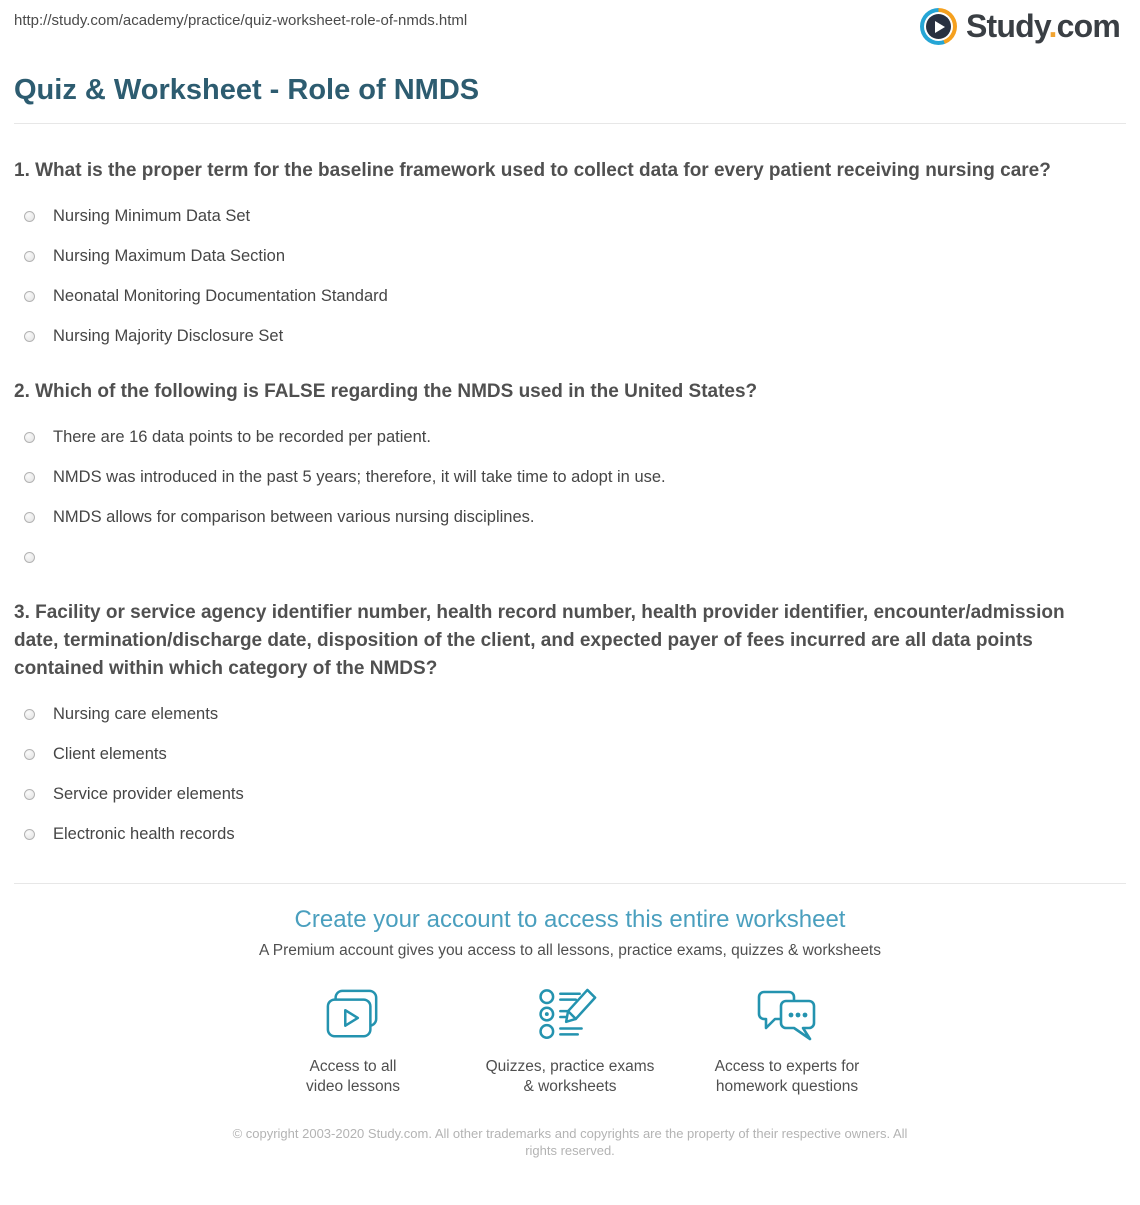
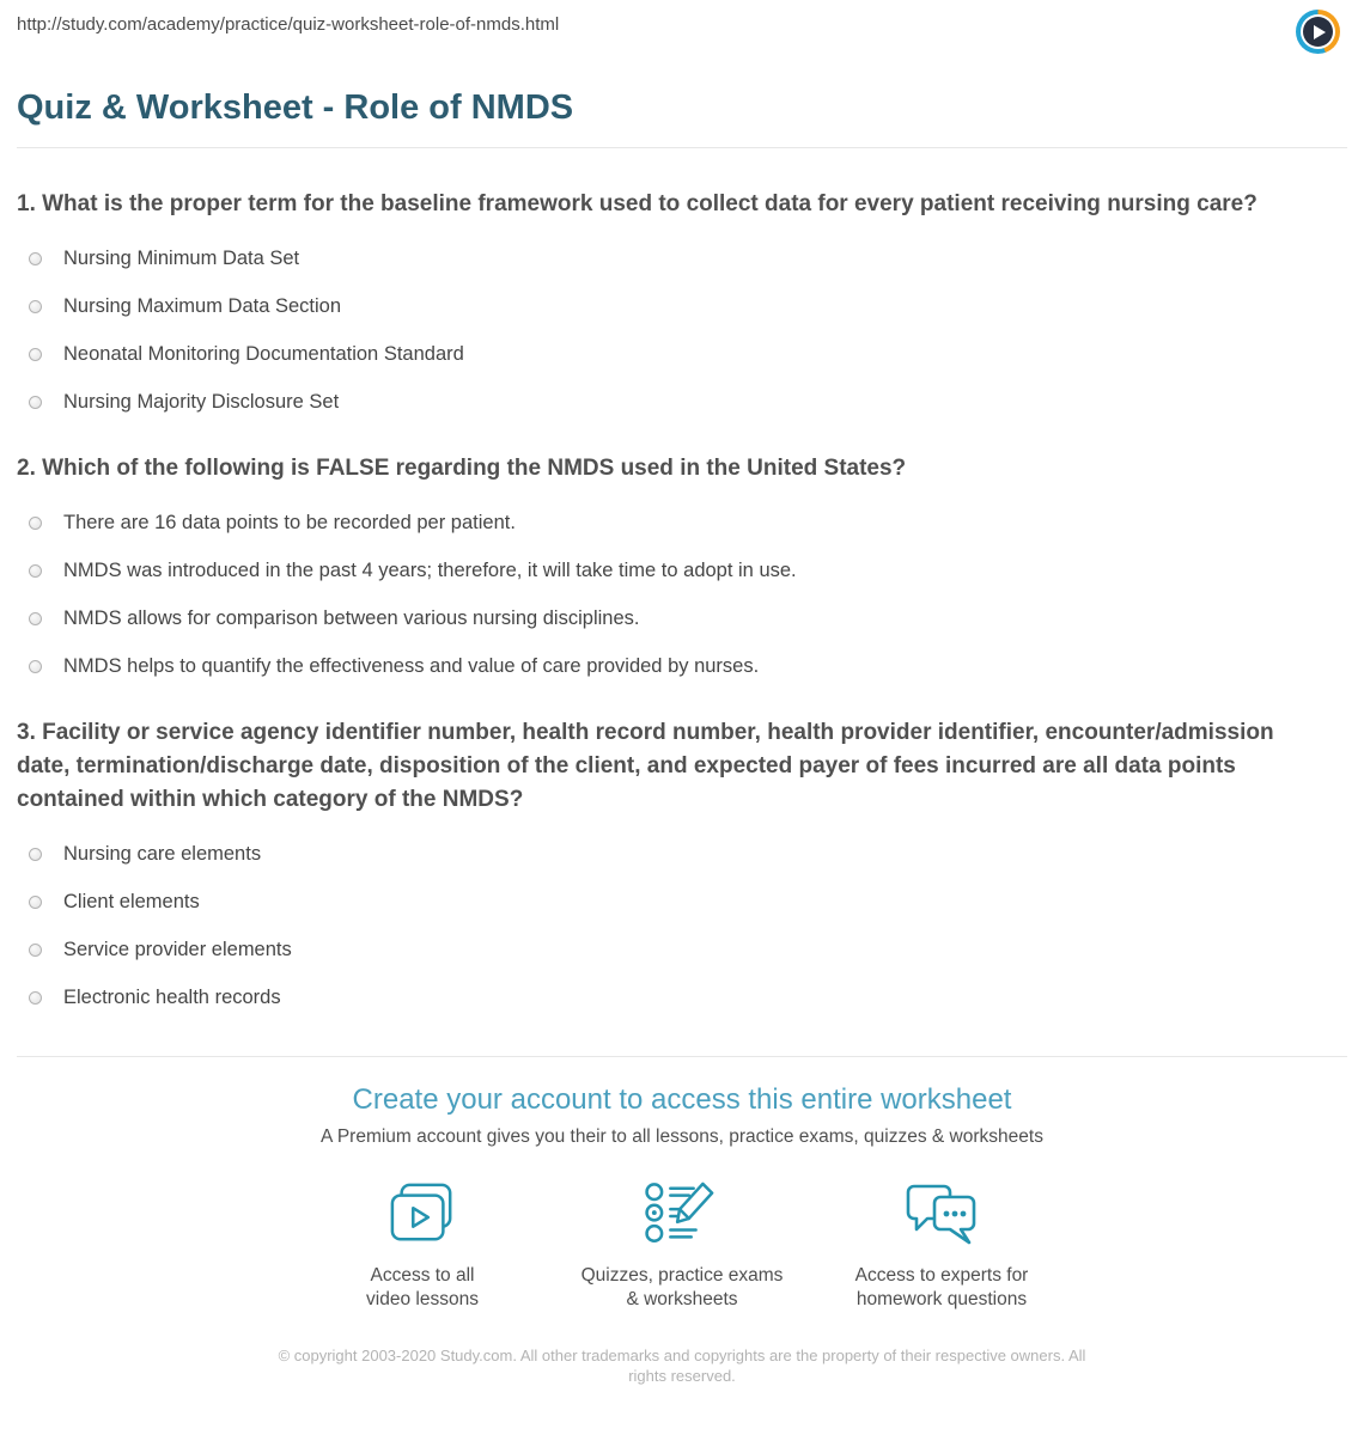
  http://study.com/academy/practice/quiz-worksheet-role-of-nmds.html
- Study.com
  Quiz & Worksheet - Role of NMDS
  1. What is the proper term for the baseline framework used to collect data for every patient receiving nursing care?
  Nursing Minimum Data Set
  Nursing Maximum Data Section
  Neonatal Monitoring Documentation Standard
  Nursing Majority Disclosure Set
  2. Which of the following is FALSE regarding the NMDS used in the United States?
  There are 16 data points to be recorded per patient.
- NMDS was introduced in the past 5 years; therefore, it will take time to adopt in use.
+ NMDS was introduced in the past 4 years; therefore, it will take time to adopt in use.
  NMDS allows for comparison between various nursing disciplines.
+ NMDS helps to quantify the effectiveness and value of care provided by nurses.
  3. Facility or service agency identifier number, health record number, health provider identifier, encounter/admission date, termination/discharge date, disposition of the client, and expected payer of fees incurred are all data points contained within which category of the NMDS?
  Nursing care elements
  Client elements
  Service provider elements
  Electronic health records
  Create your account to access this entire worksheet
- A Premium account gives you access to all lessons, practice exams, quizzes & worksheets
+ A Premium account gives you their to all lessons, practice exams, quizzes & worksheets
  Access to all
  video lessons
  Quizzes, practice exams
  & worksheets
  Access to experts for
  homework questions
  © copyright 2003-2020 Study.com. All other trademarks and copyrights are the property of their respective owners. All rights reserved.
